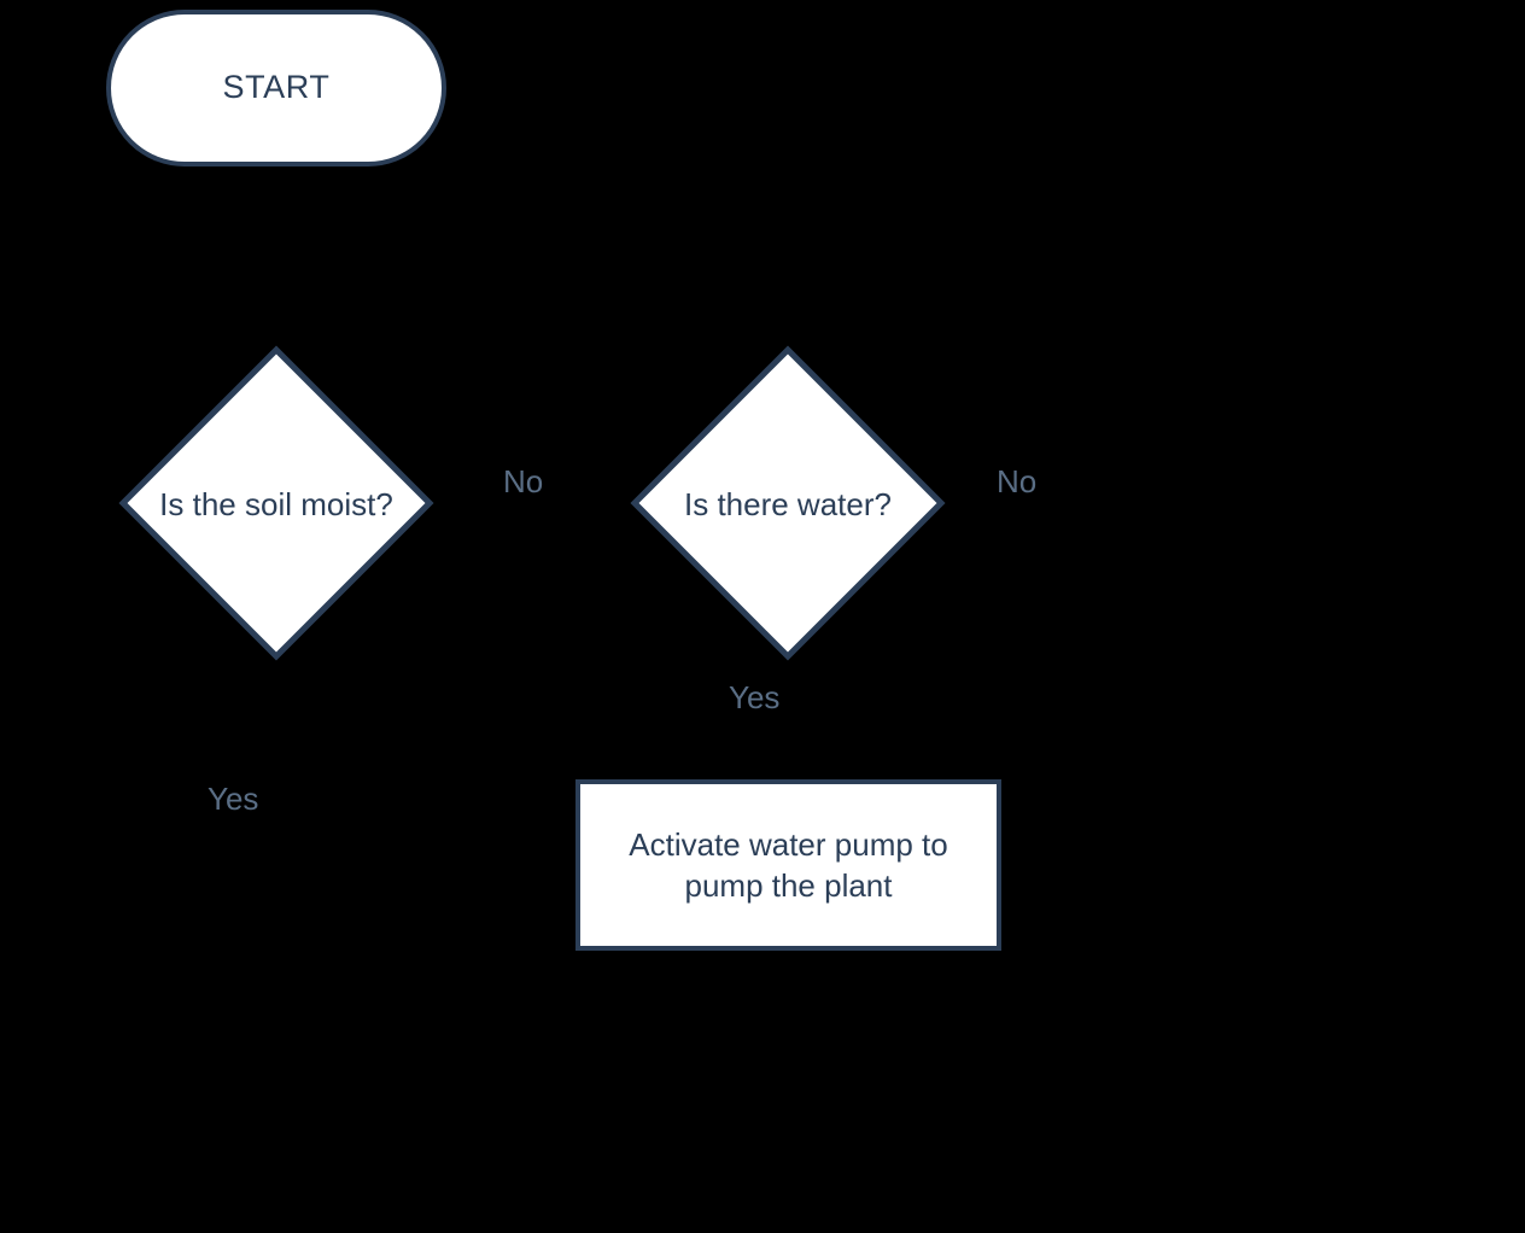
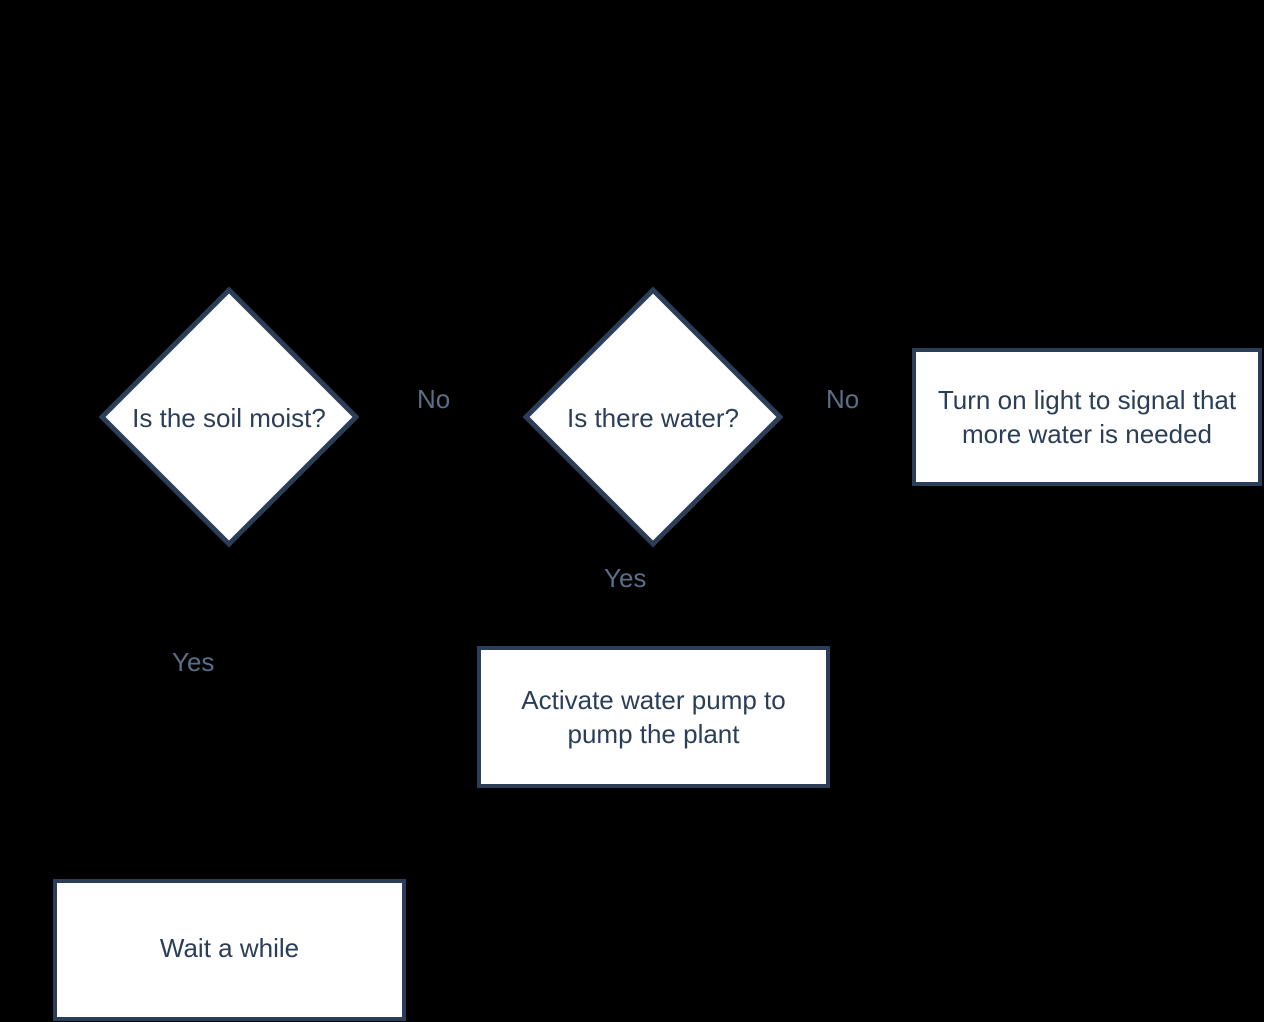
- START
  Is the soil moist?
  Is there water?
+ Turn on light to signal that more water is needed
  Activate water pump to pump the plant
+ Wait a while
  No
  No
  Yes
  Yes
